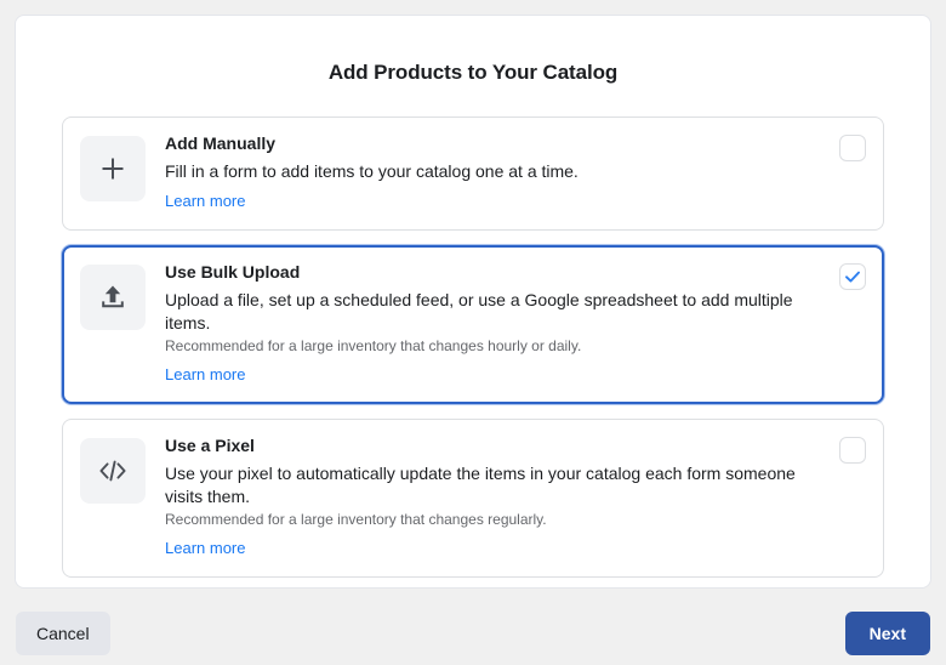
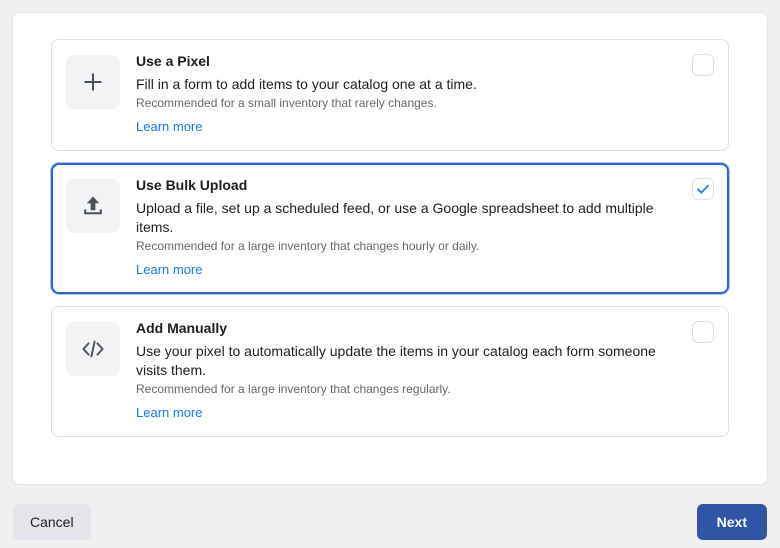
- Add Products to Your Catalog
- Add Manually
+ Use a Pixel
  Fill in a form to add items to your catalog one at a time.
+ Recommended for a small inventory that rarely changes.
  Learn more
  Use Bulk Upload
  Upload a file, set up a scheduled feed, or use a Google spreadsheet to add multiple items.
  Recommended for a large inventory that changes hourly or daily.
  Learn more
- Use a Pixel
+ Add Manually
  Use your pixel to automatically update the items in your catalog each form someone visits them.
  Recommended for a large inventory that changes regularly.
  Learn more
  Cancel
  Next
